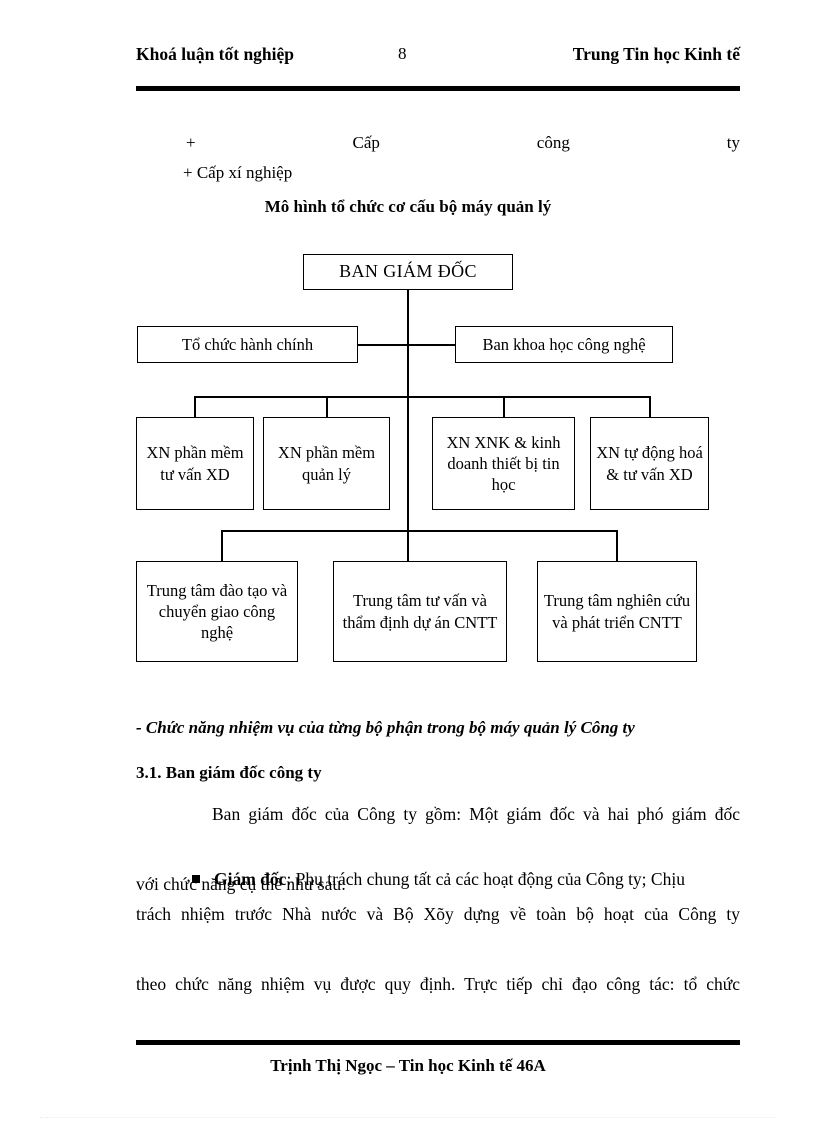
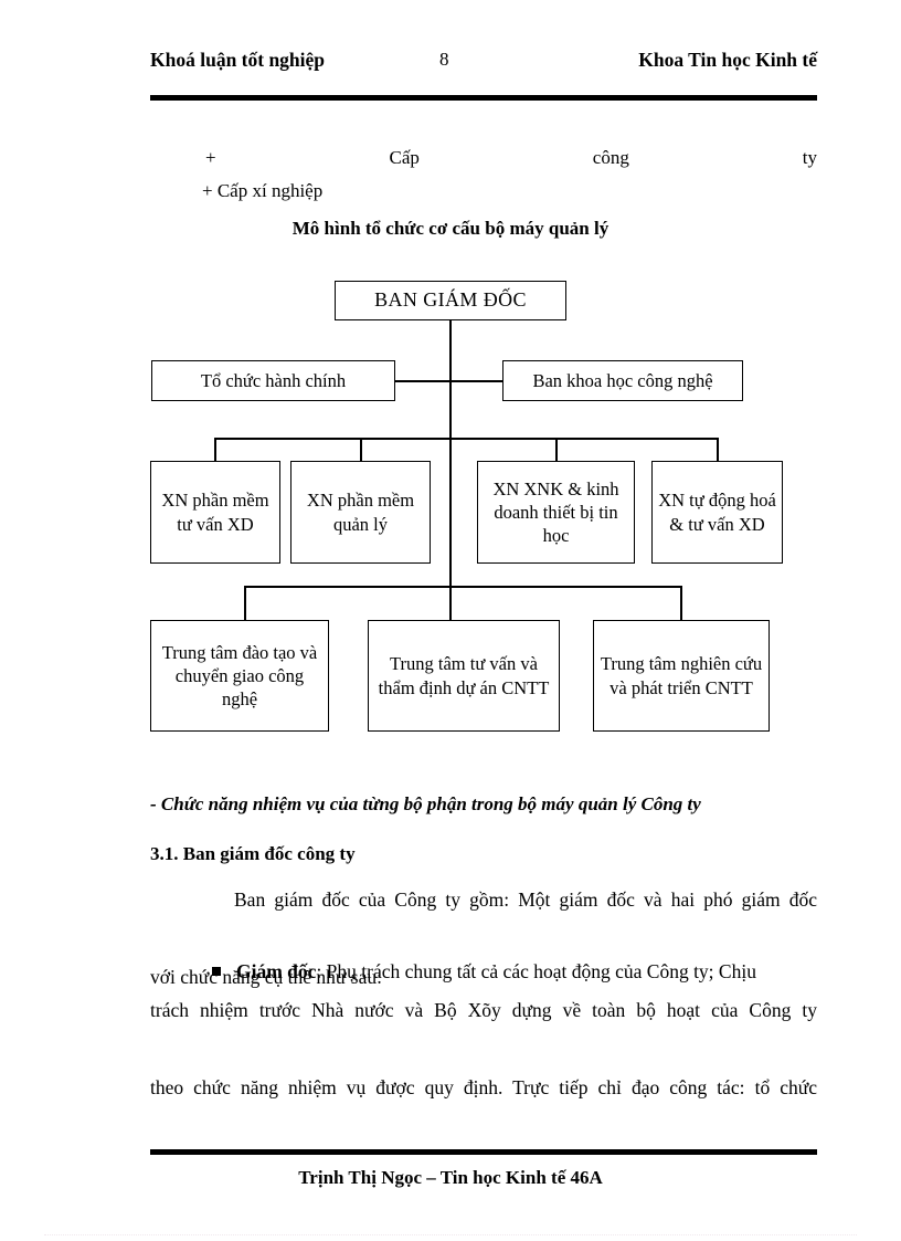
  Khoá luận tốt nghiệp
  8
- Trung Tin học Kinh tế
+ Khoa Tin học Kinh tế
  +
  Cấp
  công
  ty
  + Cấp xí nghiệp
  Mô hình tổ chức cơ cấu bộ máy quản lý
  BAN GIÁM ĐỐC
  Tổ chức hành chính
  Ban khoa học công nghệ
  XN phần mềm tư vấn XD
  XN phần mềm quản lý
  XN XNK & kinh doanh thiết bị tin học
  XN tự động hoá & tư vấn XD
  Trung tâm đào tạo và chuyển giao công nghệ
  Trung tâm tư vấn và thẩm định dự án CNTT
  Trung tâm nghiên cứu và phát triển CNTT
  - Chức năng nhiệm vụ của từng bộ phận trong bộ máy quản lý Công ty
  3.1. Ban giám đốc công ty
  Ban giám đốc của Công ty gồm: Một giám đốc và hai phó giám đốc
  với chức năng cụ thể như sau:
  Giám đốc: Phụ trách chung tất cả các hoạt động của Công ty; Chịu
  trách nhiệm trước Nhà nước và Bộ Xõy dựng về toàn bộ hoạt của Công ty
  theo chức năng nhiệm vụ được quy định. Trực tiếp chỉ đạo công tác: tổ chức
  Trịnh Thị Ngọc – Tin học Kinh tế 46A
